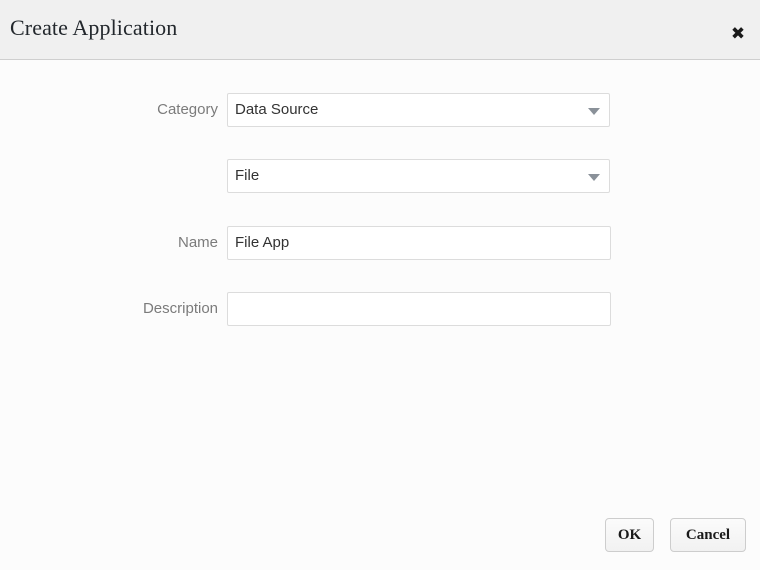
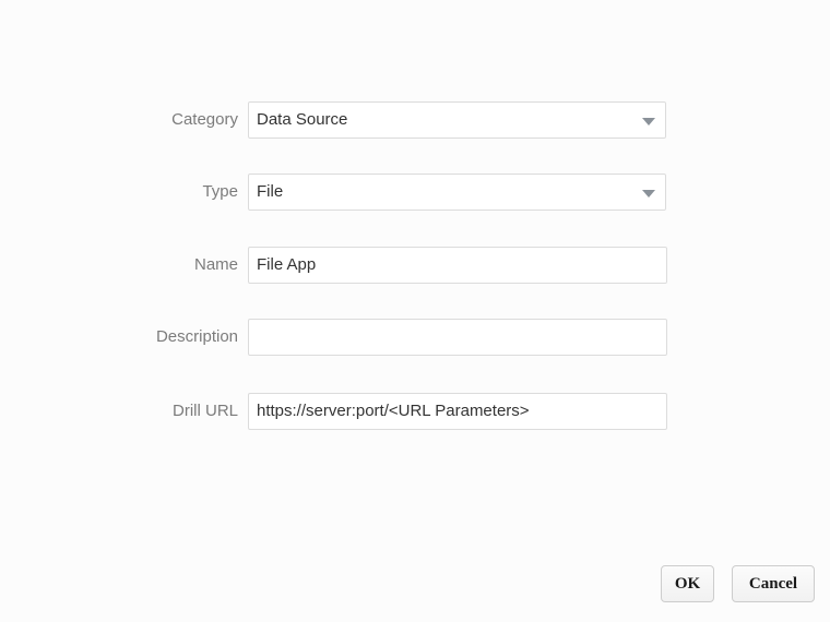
- Create Application
- ✖
  Category
  Data Source
+ Type
  File
  Name
  File App
  Description
+ Drill URL
+ https://server:port/<URL Parameters>
  OK
  Cancel
